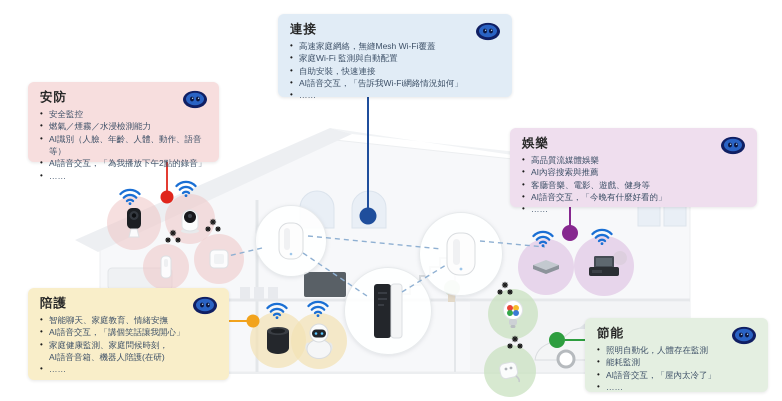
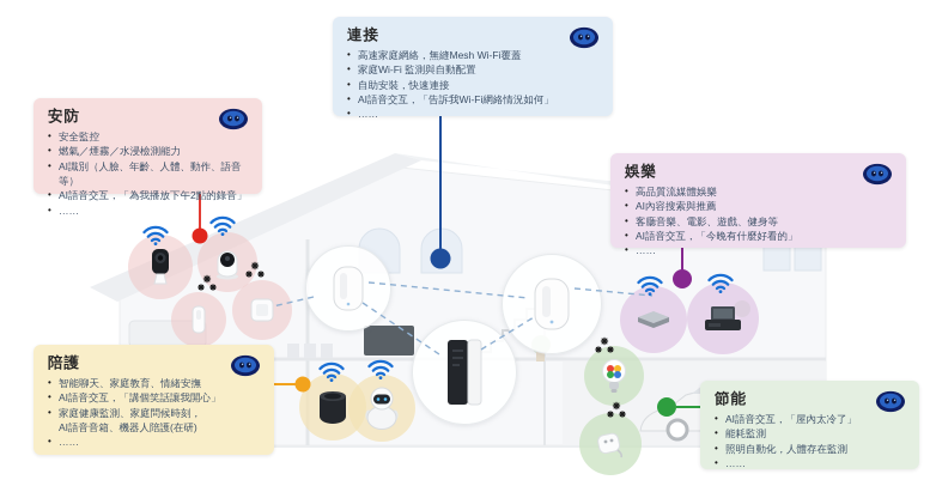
  安防
  安全監控
  燃氣／煙霧／水浸檢測能力
  AI識別（人臉、年齡、人體、動作、語音等）
  AI語音交互，「為我播放下午2點的錄音」
  ……
  連接
  高速家庭網絡，無縫Mesh Wi-Fi覆蓋
  家庭Wi-Fi 監測與自動配置
  自助安裝，快速連接
  AI語音交互，「告訴我Wi-Fi網絡情況如何」
  ……
  娛樂
  高品質流媒體娛樂
  AI內容搜索與推薦
  客廳音樂、電影、遊戲、健身等
  AI語音交互，「今晚有什麼好看的」
  ……
  陪護
  智能聊天、家庭教育、情緒安撫
  AI語音交互，「講個笑話讓我開心」
  家庭健康監測、家庭問候時刻，
  AI語音音箱、機器人陪護(在研)
  ……
  節能
- 照明自動化，人體存在監測
+ AI語音交互，「屋內太冷了」
  能耗監測
- AI語音交互，「屋內太冷了」
+ 照明自動化，人體存在監測
  ……
